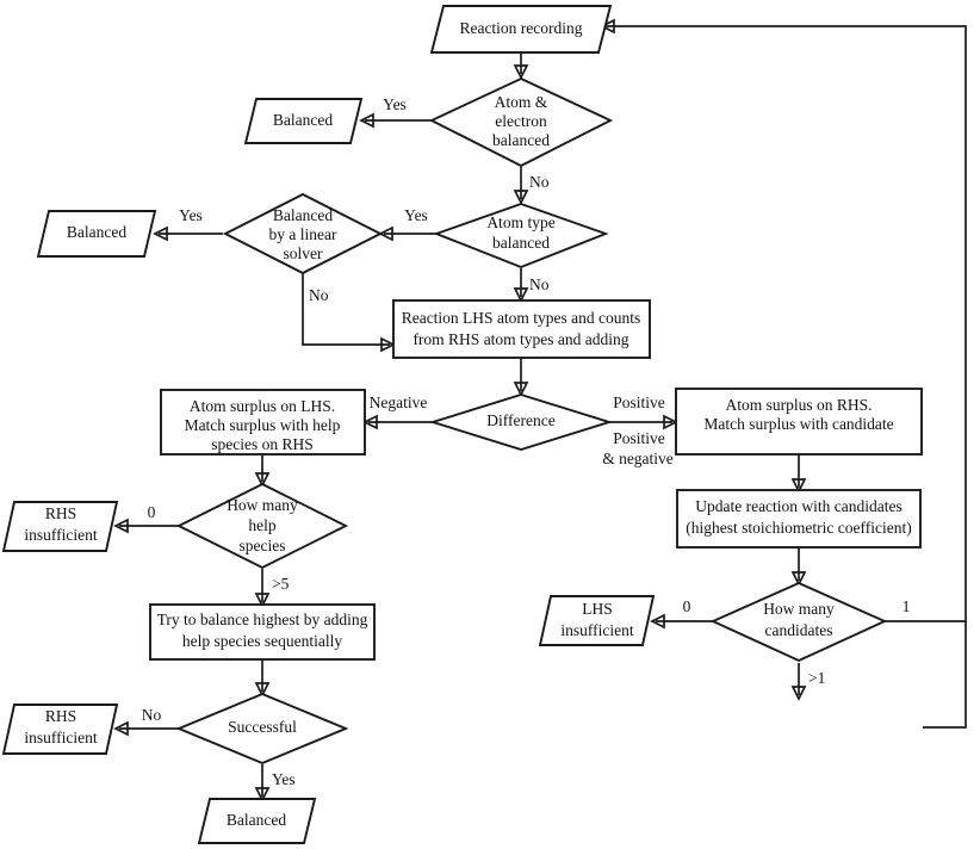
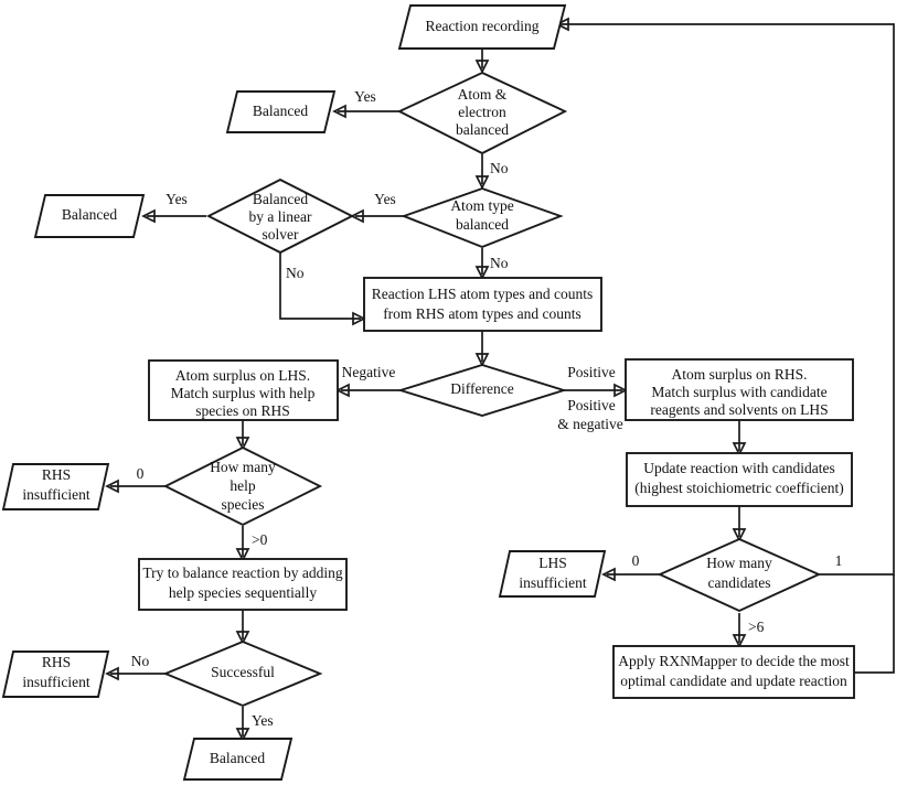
  Reaction recording
  Atom &
  electron
  balanced
  Balanced
  Atom type
  balanced
  Balanced
  by a linear
  solver
  Balanced
  Reaction LHS atom types and counts
- from RHS atom types and adding
+ from RHS atom types and counts
  Difference
  Atom surplus on LHS.
  Match surplus with help
  species on RHS
  Atom surplus on RHS.
  Match surplus with candidate
+ reagents and solvents on LHS
  Update reaction with candidates
  (highest stoichiometric coefficient)
  How many
  help
  species
  RHS
  insufficient
  How many
  candidates
  LHS
  insufficient
- Try to balance highest by adding
+ Try to balance reaction by adding
  help species sequentially
+ Apply RXNMapper to decide the most
+ optimal candidate and update reaction
  Successful
  RHS
  insufficient
  Balanced
  Yes
  No
  Yes
  No
  Yes
  No
  Negative
  Positive
  Positive
  & negative
  0
- >5
+ >0
  0
  1
- >1
+ >6
  No
  Yes
